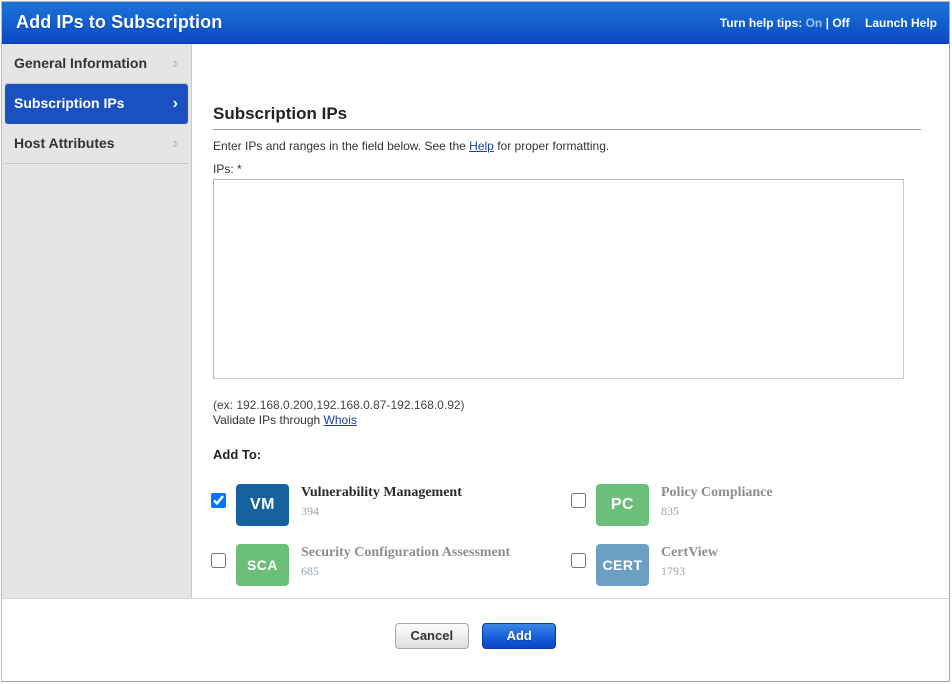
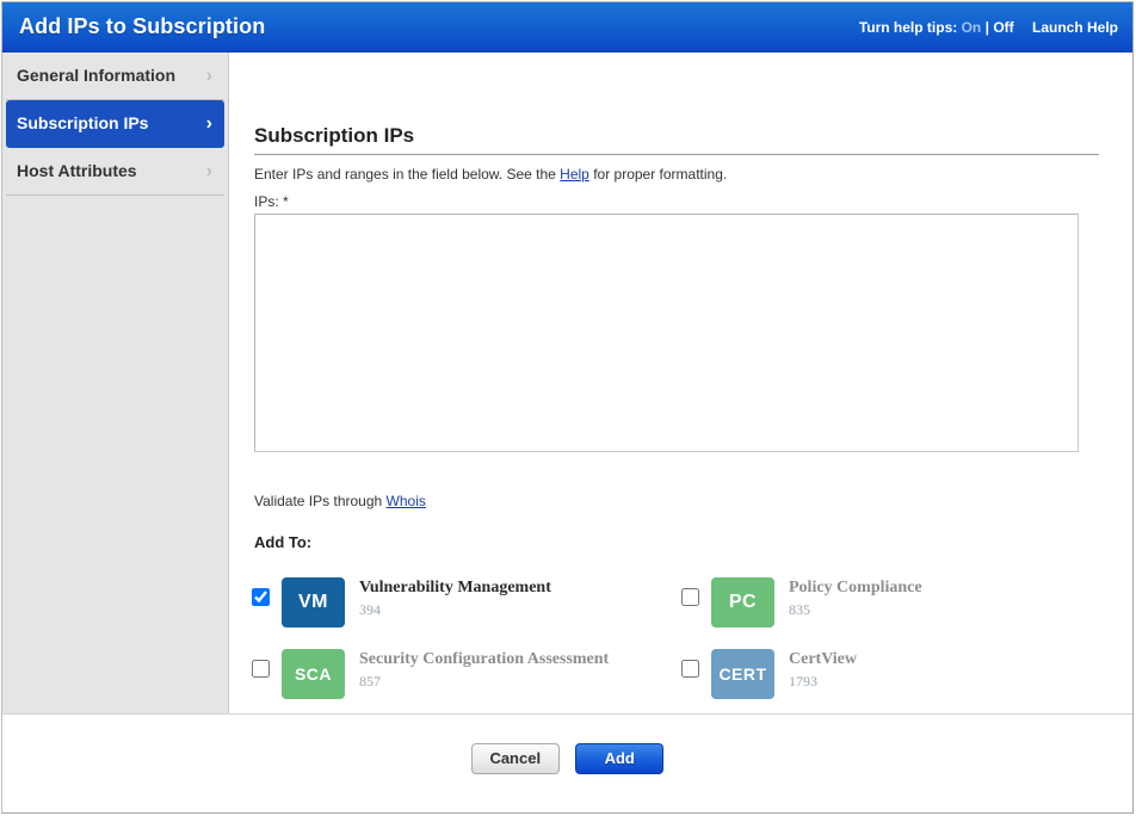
  Add IPs to Subscription
  Turn help tips: On | Off Launch Help
  General Information
  ›
  Subscription IPs
  ›
  Host Attributes
  ›
  Subscription IPs
  Enter IPs and ranges in the field below. See the Help for proper formatting.
  IPs: *
- (ex: 192.168.0.200,192.168.0.87-192.168.0.92)
  Validate IPs through Whois
  Add To:
  VM
  Vulnerability Management
  394
  PC
  Policy Compliance
  835
  SCA
  Security Configuration Assessment
- 685
+ 857
  CERT
  CertView
  1793
  Cancel Add
